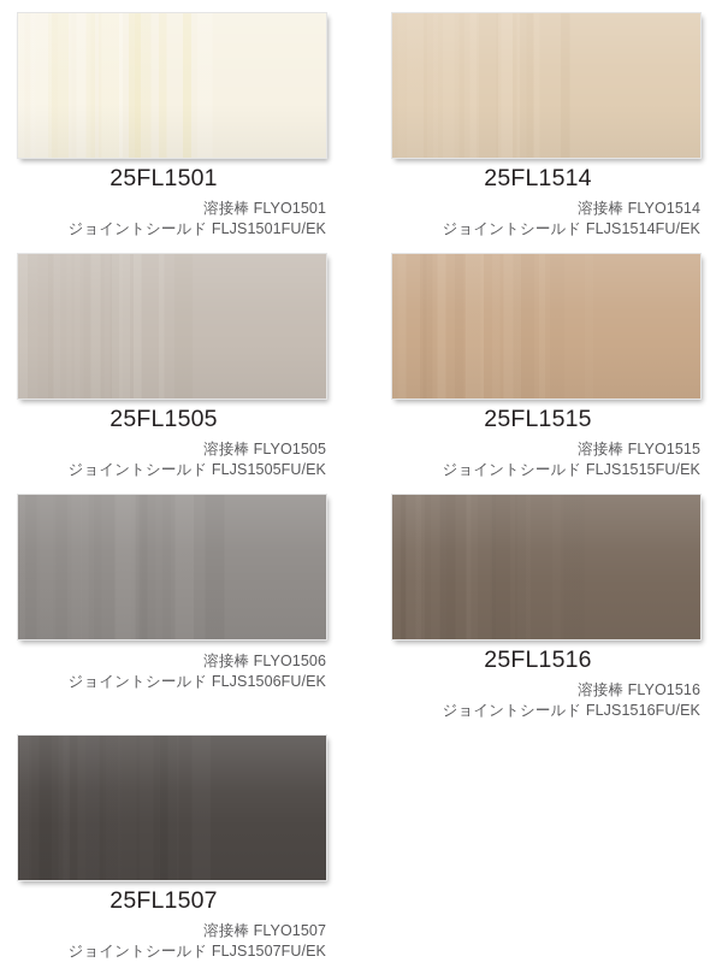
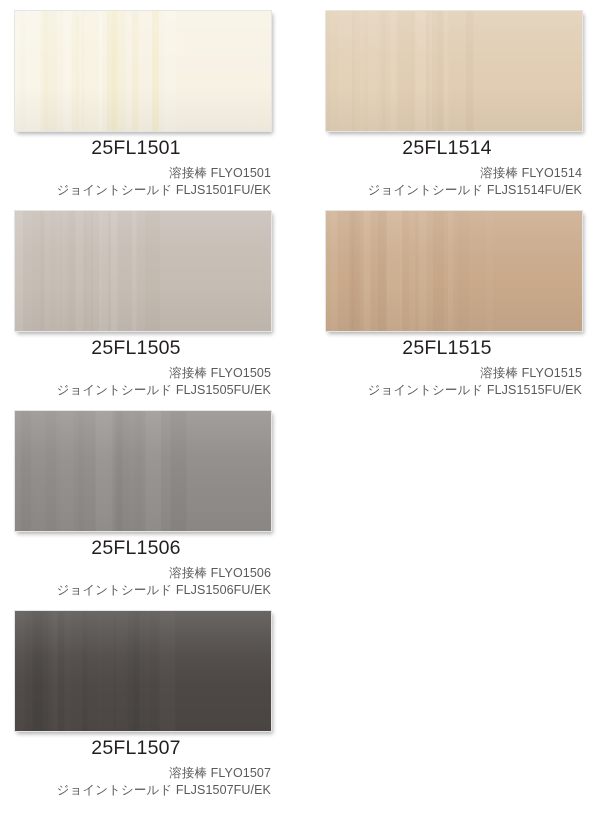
  25FL1501
  溶接棒 FLYO1501
  ジョイントシールド FLJS1501FU/EK
  25FL1514
  溶接棒 FLYO1514
  ジョイントシールド FLJS1514FU/EK
  25FL1505
  溶接棒 FLYO1505
  ジョイントシールド FLJS1505FU/EK
  25FL1515
  溶接棒 FLYO1515
  ジョイントシールド FLJS1515FU/EK
+ 25FL1506
  溶接棒 FLYO1506
  ジョイントシールド FLJS1506FU/EK
- 25FL1516
- 溶接棒 FLYO1516
- ジョイントシールド FLJS1516FU/EK
  25FL1507
  溶接棒 FLYO1507
  ジョイントシールド FLJS1507FU/EK
